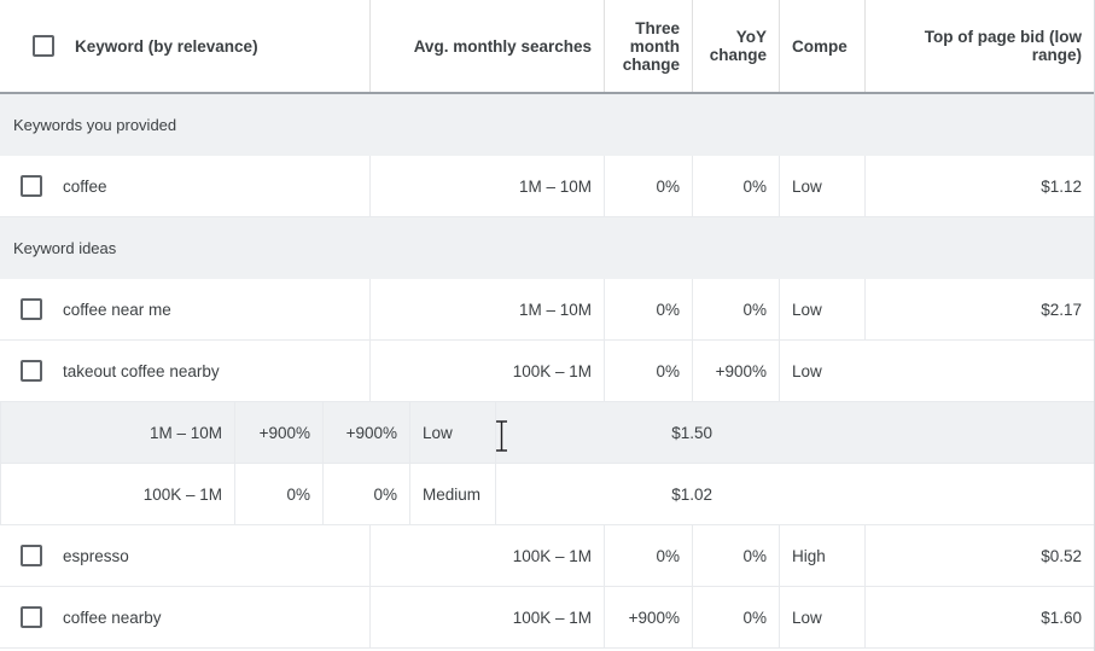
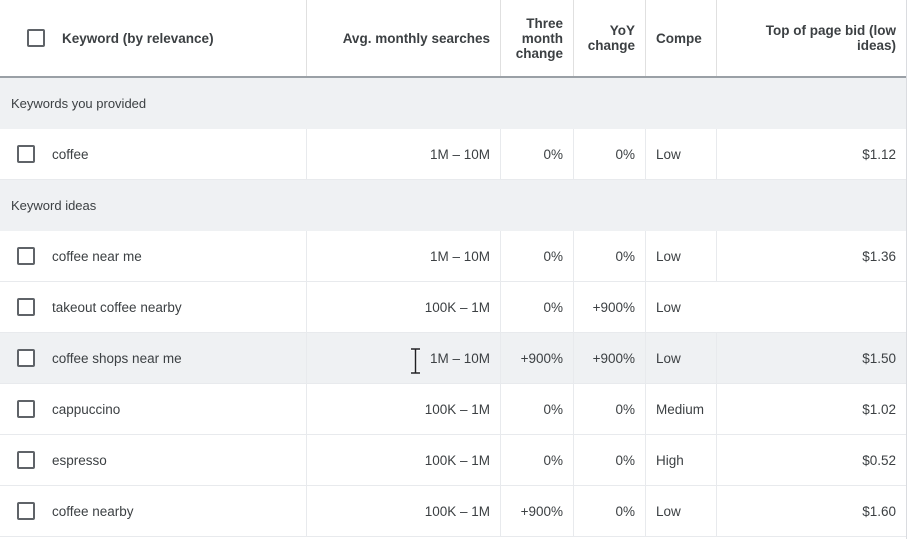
  Keyword (by relevance)
  Avg. monthly searches
  Three
  month
  change
  YoY
  change
  Compe
- Top of page bid (low range)
+ Top of page bid (low ideas)
  Keywords you provided
  coffee
  1M – 10M
  0%
  0%
  Low
  $1.12
  Keyword ideas
  coffee near me
  1M – 10M
  0%
  0%
  Low
- $2.17
+ $1.36
  takeout coffee nearby
  100K – 1M
  0%
  +900%
  Low
+ coffee shops near me
  1M – 10M
  +900%
  +900%
  Low
  $1.50
+ cappuccino
  100K – 1M
  0%
  0%
  Medium
  $1.02
  espresso
  100K – 1M
  0%
  0%
  High
  $0.52
  coffee nearby
  100K – 1M
  +900%
  0%
  Low
  $1.60
